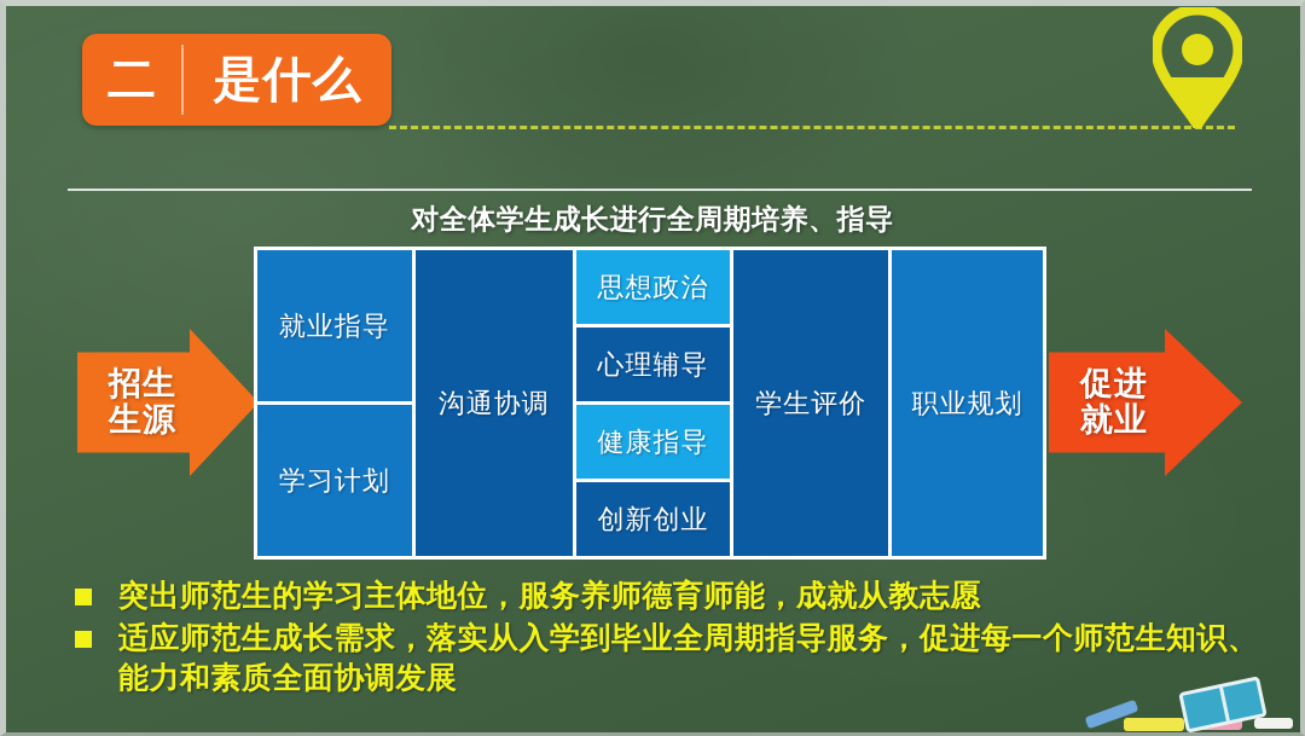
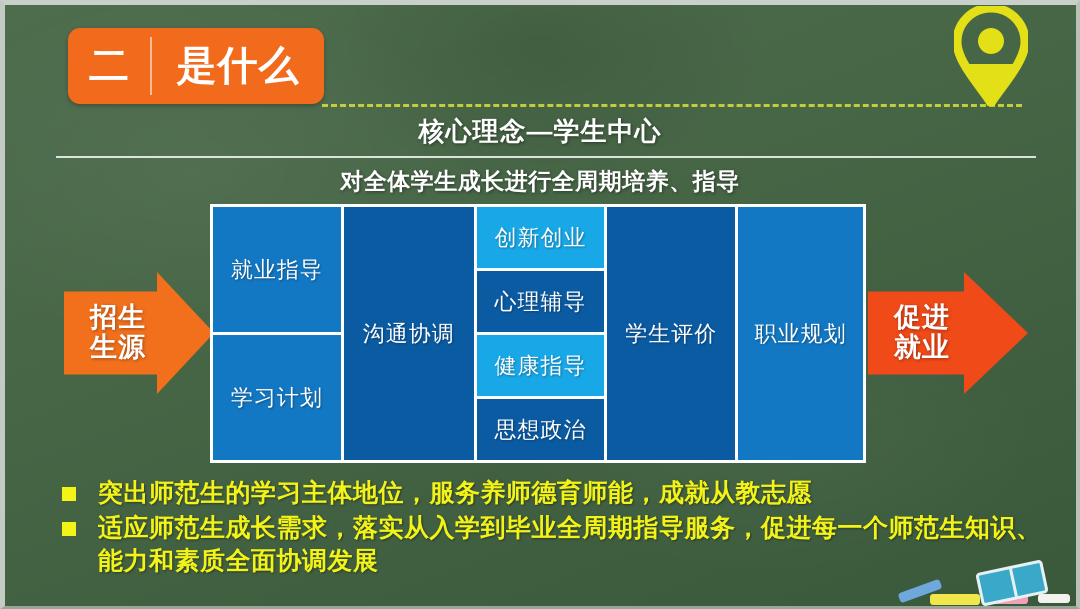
  二
  是什么
+ 核心理念—学生中心
  对全体学生成长进行全周期培养、指导
  招生
  生源
  就业指导
  学习计划
  沟通协调
- 思想政治
+ 创新创业
  心理辅导
  健康指导
- 创新创业
+ 思想政治
  学生评价
  职业规划
  促进
  就业
  突出师范生的学习主体地位，服务养师德育师能，成就从教志愿
  适应师范生成长需求，落实从入学到毕业全周期指导服务，促进每一个师范生知识、能力和素质全面协调发展
